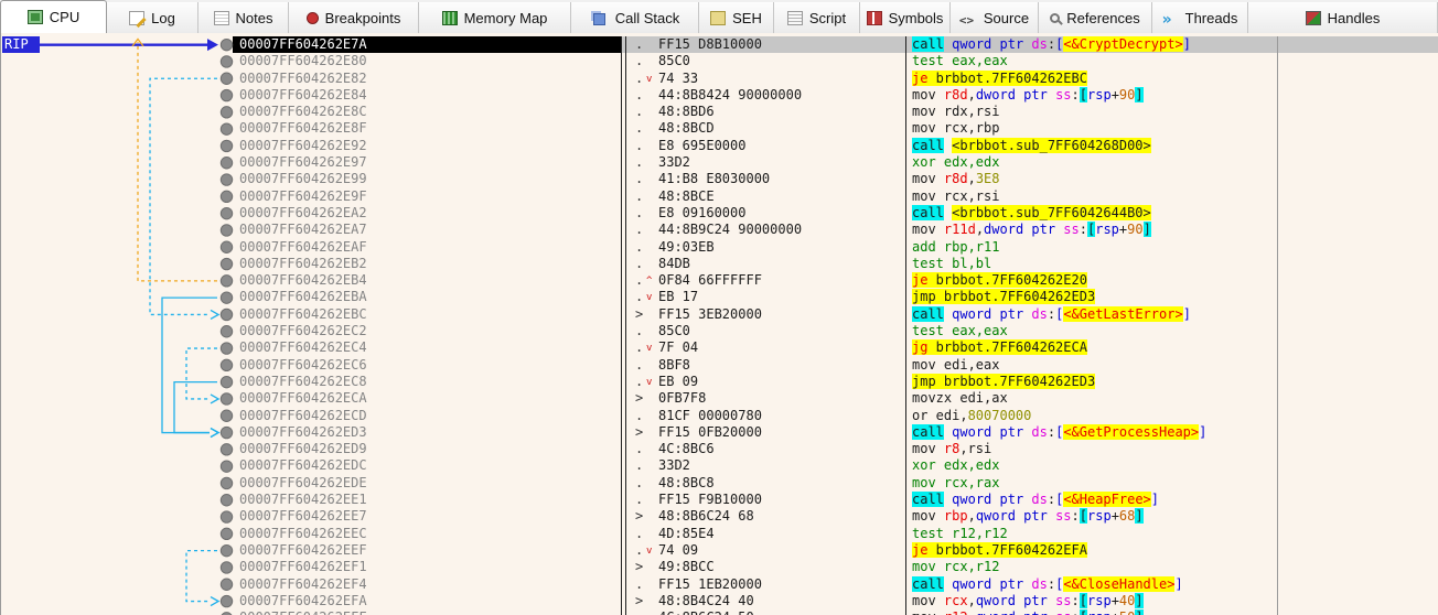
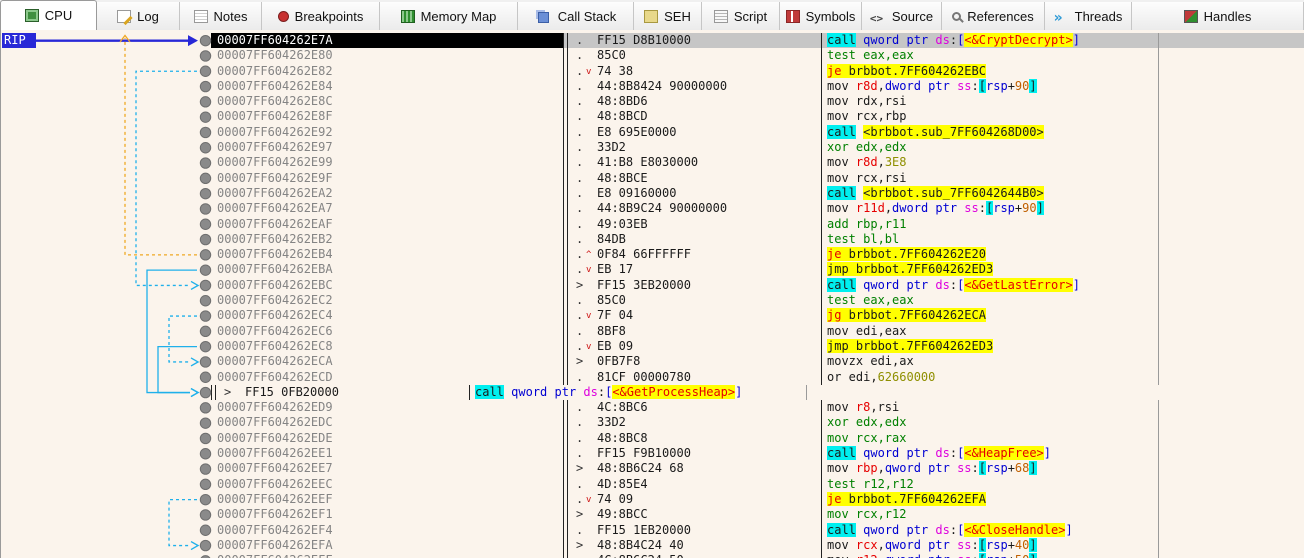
  CPU
  Log
  Notes
  Breakpoints
  Memory Map
  Call Stack
  SEH
  Script
  Symbols
  Source
  References
  Threads
  Handles
  RIP
  00007FF604262E7A
  . FF15 D8B10000
  call qword ptr ds:[<&CryptDecrypt>]
  00007FF604262E80
  . 85C0
  test eax,eax
  00007FF604262E82
- . v 74 33
+ . v 74 38
  je brbbot.7FF604262EBC
  00007FF604262E84
  . 44:8B8424 90000000
  mov r8d,dword ptr ss:[rsp+90]
  00007FF604262E8C
  . 48:8BD6
  mov rdx,rsi
  00007FF604262E8F
  . 48:8BCD
  mov rcx,rbp
  00007FF604262E92
  . E8 695E0000
  call <brbbot.sub_7FF604268D00>
  00007FF604262E97
  . 33D2
  xor edx,edx
  00007FF604262E99
  . 41:B8 E8030000
  mov r8d,3E8
  00007FF604262E9F
  . 48:8BCE
  mov rcx,rsi
  00007FF604262EA2
  . E8 09160000
  call <brbbot.sub_7FF6042644B0>
  00007FF604262EA7
  . 44:8B9C24 90000000
  mov r11d,dword ptr ss:[rsp+90]
  00007FF604262EAF
  . 49:03EB
  add rbp,r11
  00007FF604262EB2
  . 84DB
  test bl,bl
  00007FF604262EB4
  . ^ 0F84 66FFFFFF
  je brbbot.7FF604262E20
  00007FF604262EBA
  . v EB 17
  jmp brbbot.7FF604262ED3
  00007FF604262EBC
  > FF15 3EB20000
  call qword ptr ds:[<&GetLastError>]
  00007FF604262EC2
  . 85C0
  test eax,eax
  00007FF604262EC4
  . v 7F 04
  jg brbbot.7FF604262ECA
  00007FF604262EC6
  . 8BF8
  mov edi,eax
  00007FF604262EC8
  . v EB 09
  jmp brbbot.7FF604262ED3
  00007FF604262ECA
  > 0FB7F8
  movzx edi,ax
  00007FF604262ECD
  . 81CF 00000780
- or edi,80070000
+ or edi,62660000
- 00007FF604262ED3
  > FF15 0FB20000
  call qword ptr ds:[<&GetProcessHeap>]
  00007FF604262ED9
  . 4C:8BC6
  mov r8,rsi
  00007FF604262EDC
  . 33D2
  xor edx,edx
  00007FF604262EDE
  . 48:8BC8
  mov rcx,rax
  00007FF604262EE1
  . FF15 F9B10000
  call qword ptr ds:[<&HeapFree>]
  00007FF604262EE7
  > 48:8B6C24 68
  mov rbp,qword ptr ss:[rsp+68]
  00007FF604262EEC
  . 4D:85E4
  test r12,r12
  00007FF604262EEF
  . v 74 09
  je brbbot.7FF604262EFA
  00007FF604262EF1
  > 49:8BCC
  mov rcx,r12
  00007FF604262EF4
  . FF15 1EB20000
  call qword ptr ds:[<&CloseHandle>]
  00007FF604262EFA
  > 48:8B4C24 40
  mov rcx,qword ptr ss:[rsp+40]
